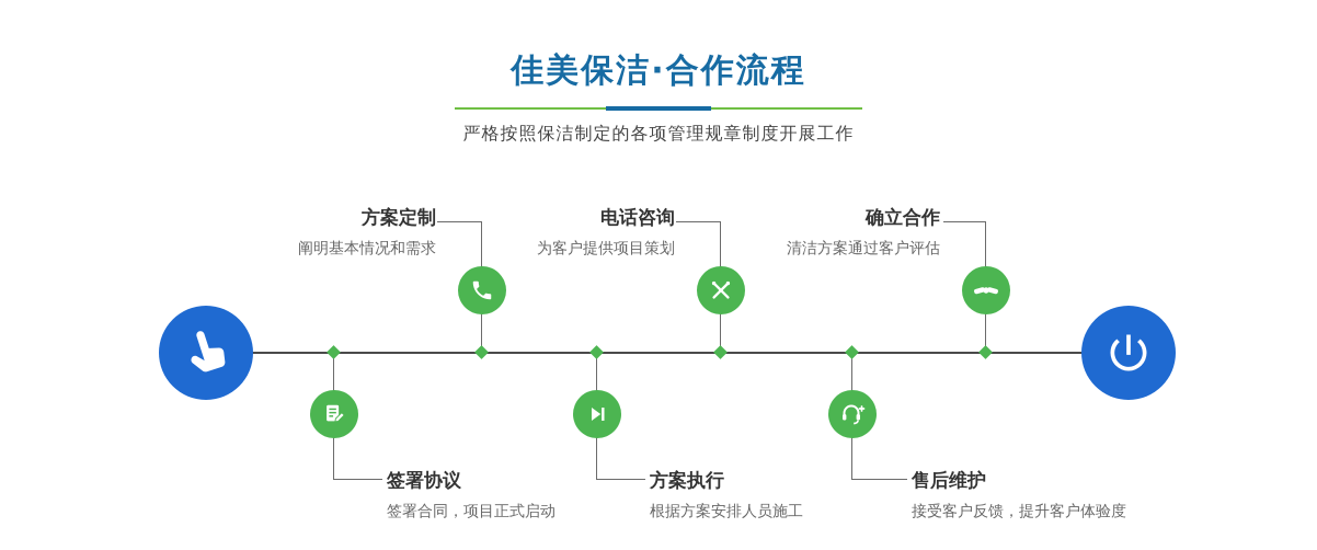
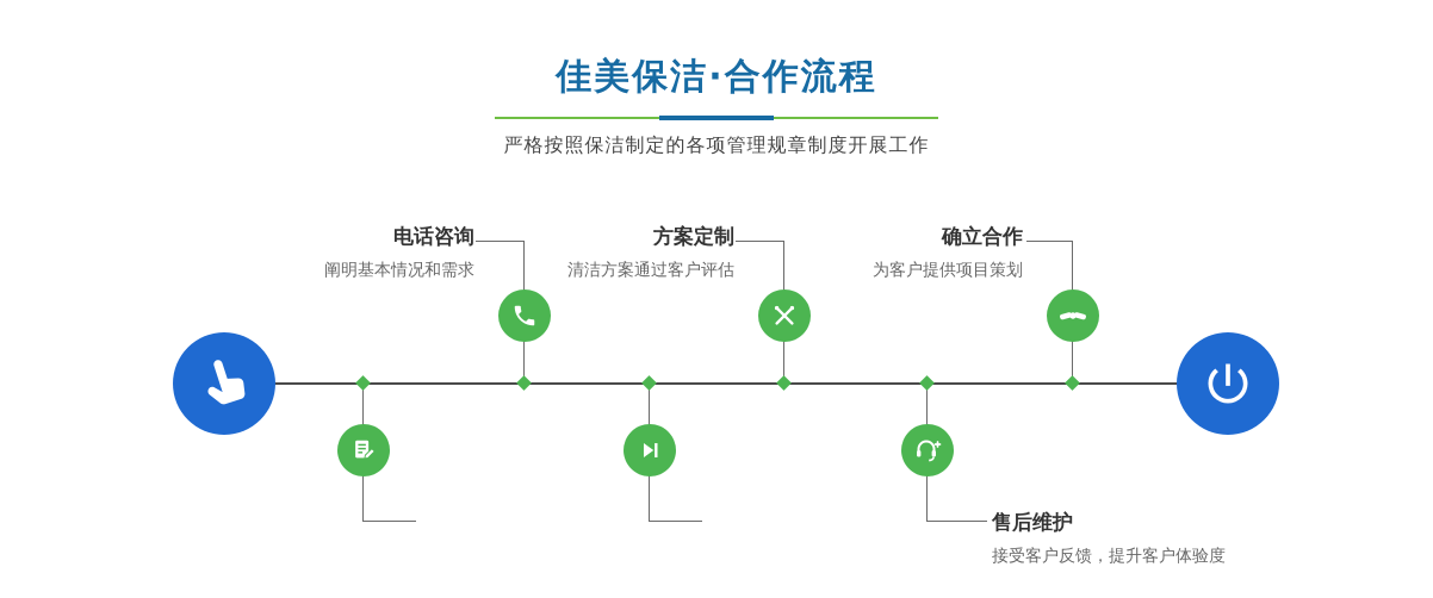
  佳美保洁·合作流程
  严格按照保洁制定的各项管理规章制度开展工作
- 方案定制
+ 电话咨询
  阐明基本情况和需求
- 电话咨询
+ 方案定制
- 为客户提供项目策划
+ 清洁方案通过客户评估
  确立合作
- 清洁方案通过客户评估
+ 为客户提供项目策划
- 签署协议
- 签署合同，项目正式启动
- 方案执行
- 根据方案安排人员施工
  售后维护
  接受客户反馈，提升客户体验度
